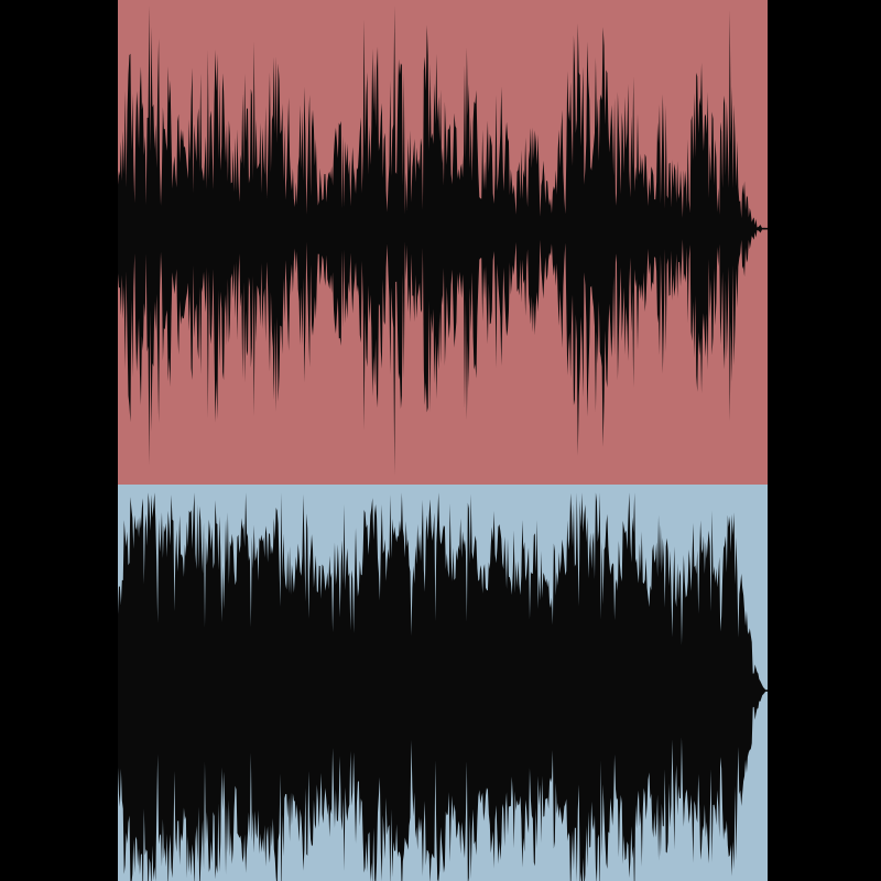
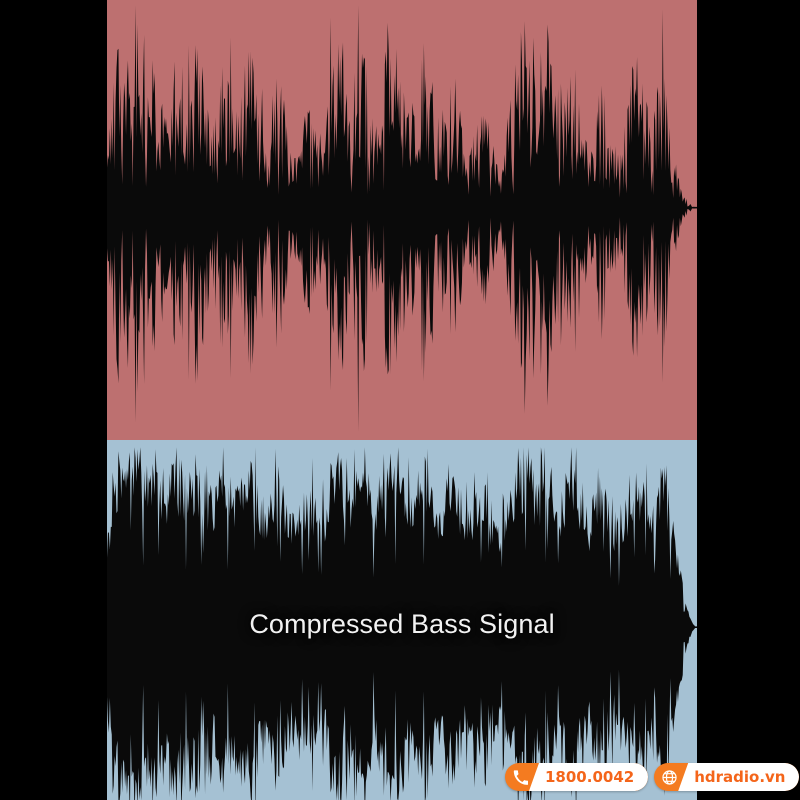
+ Compressed Bass Signal
+ 1800.0042
+ hdradio.vn
